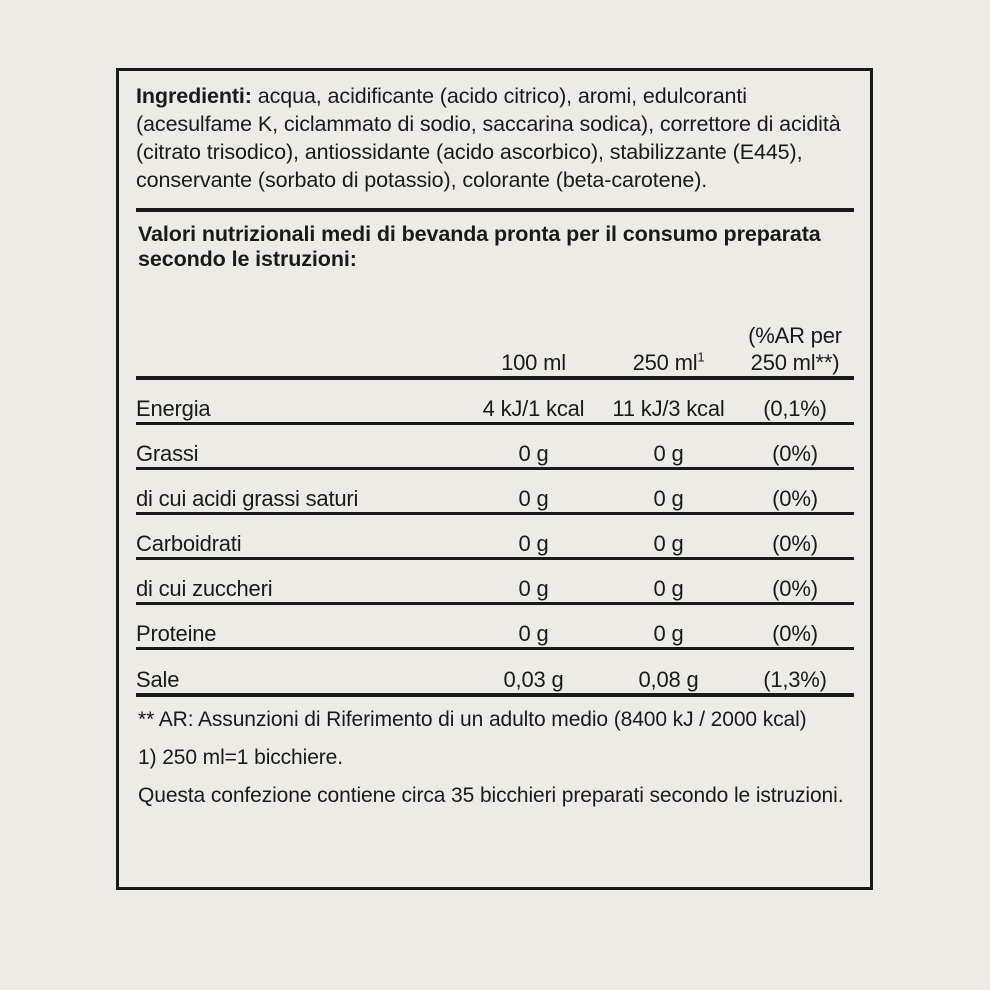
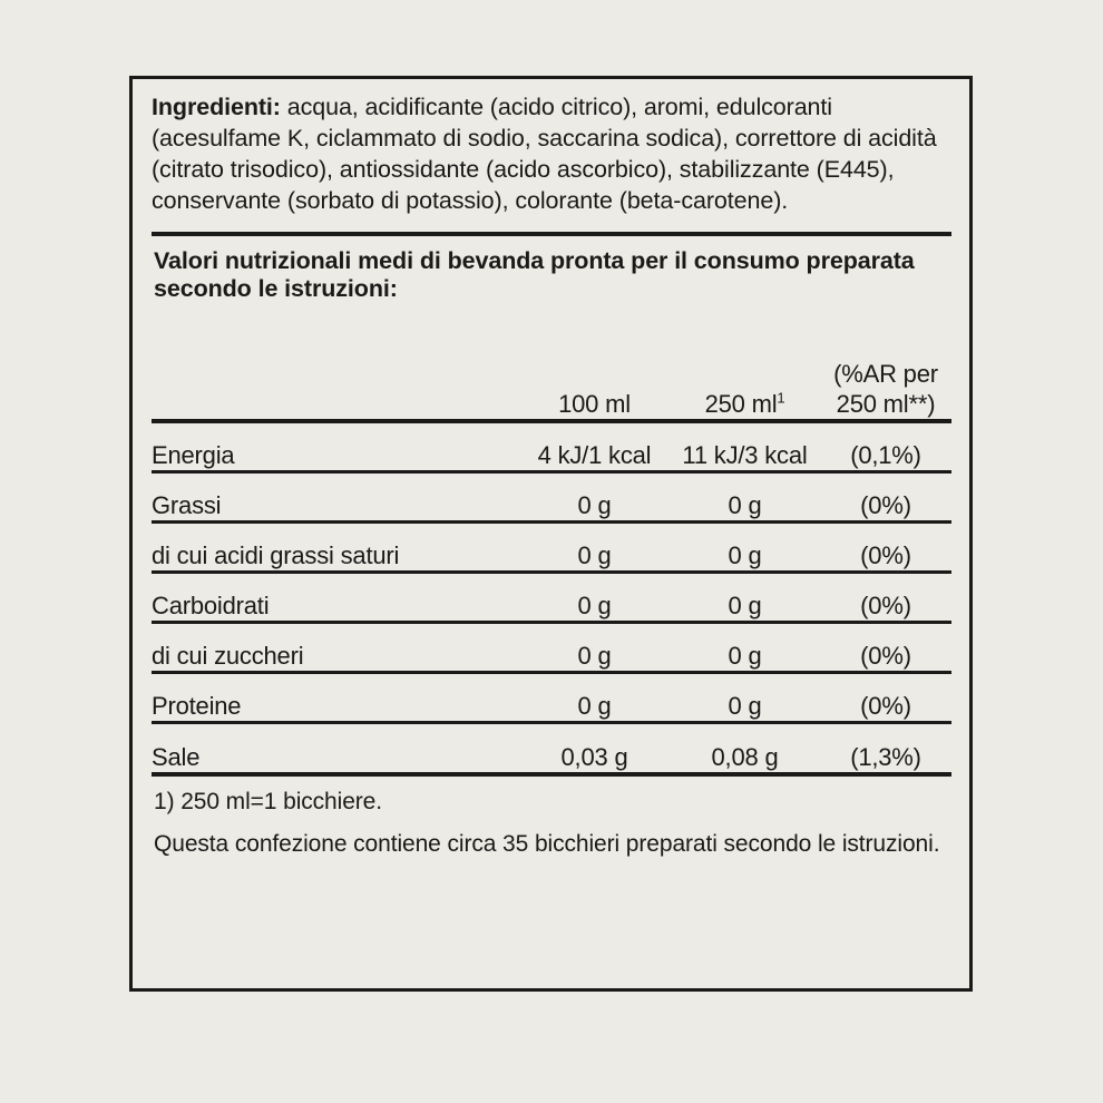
  Ingredienti: acqua, acidificante (acido citrico), aromi, edulcoranti (acesulfame K, ciclammato di sodio, saccarina sodica), correttore di acidità (citrato trisodico), antiossidante (acido ascorbico), stabilizzante (E445), conservante (sorbato di potassio), colorante (beta-carotene).
  Valori nutrizionali medi di bevanda pronta per il consumo preparata secondo le istruzioni:
  	100 ml	250 ml1	(%AR per 250 ml**)
  Energia	4 kJ/1 kcal	11 kJ/3 kcal	(0,1%)
  Grassi	0 g	0 g	(0%)
  di cui acidi grassi saturi	0 g	0 g	(0%)
  Carboidrati	0 g	0 g	(0%)
  di cui zuccheri	0 g	0 g	(0%)
  Proteine	0 g	0 g	(0%)
  Sale	0,03 g	0,08 g	(1,3%)
- ** AR: Assunzioni di Riferimento di un adulto medio (8400 kJ / 2000 kcal)
  1) 250 ml=1 bicchiere.
  Questa confezione contiene circa 35 bicchieri preparati secondo le istruzioni.
